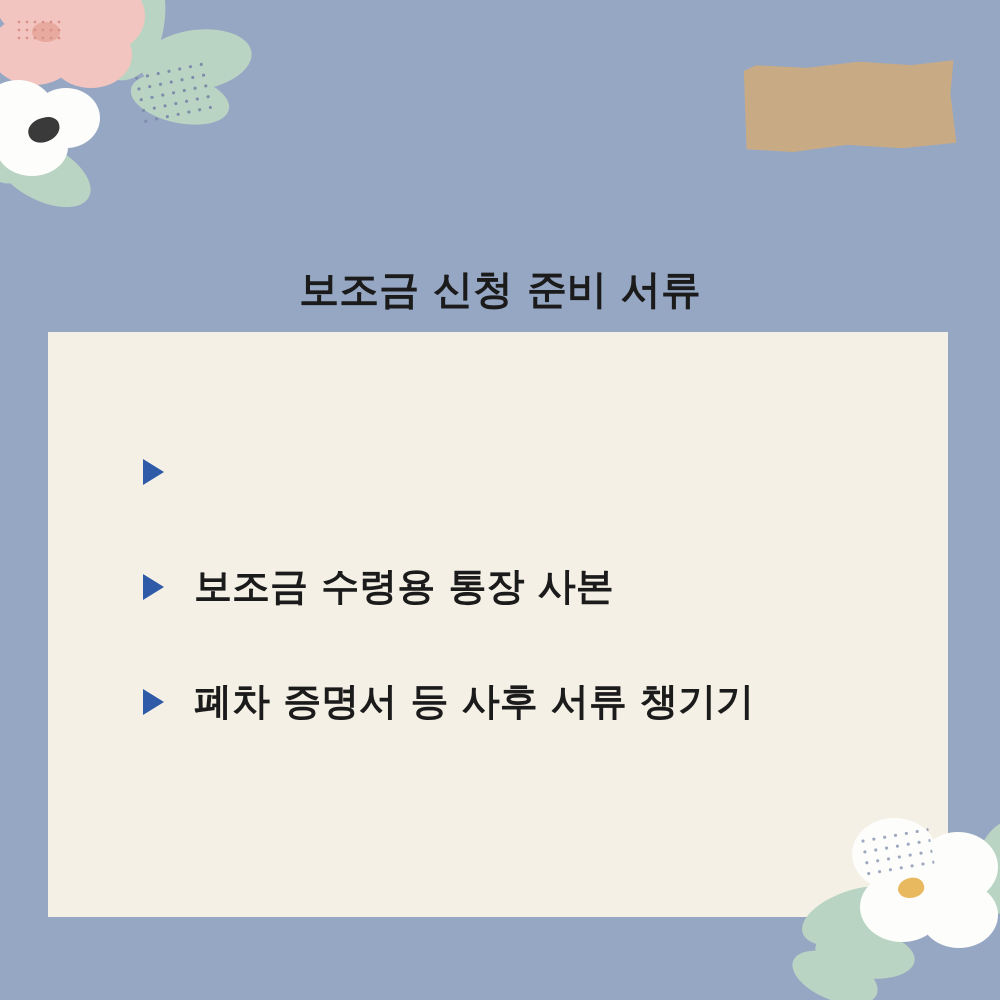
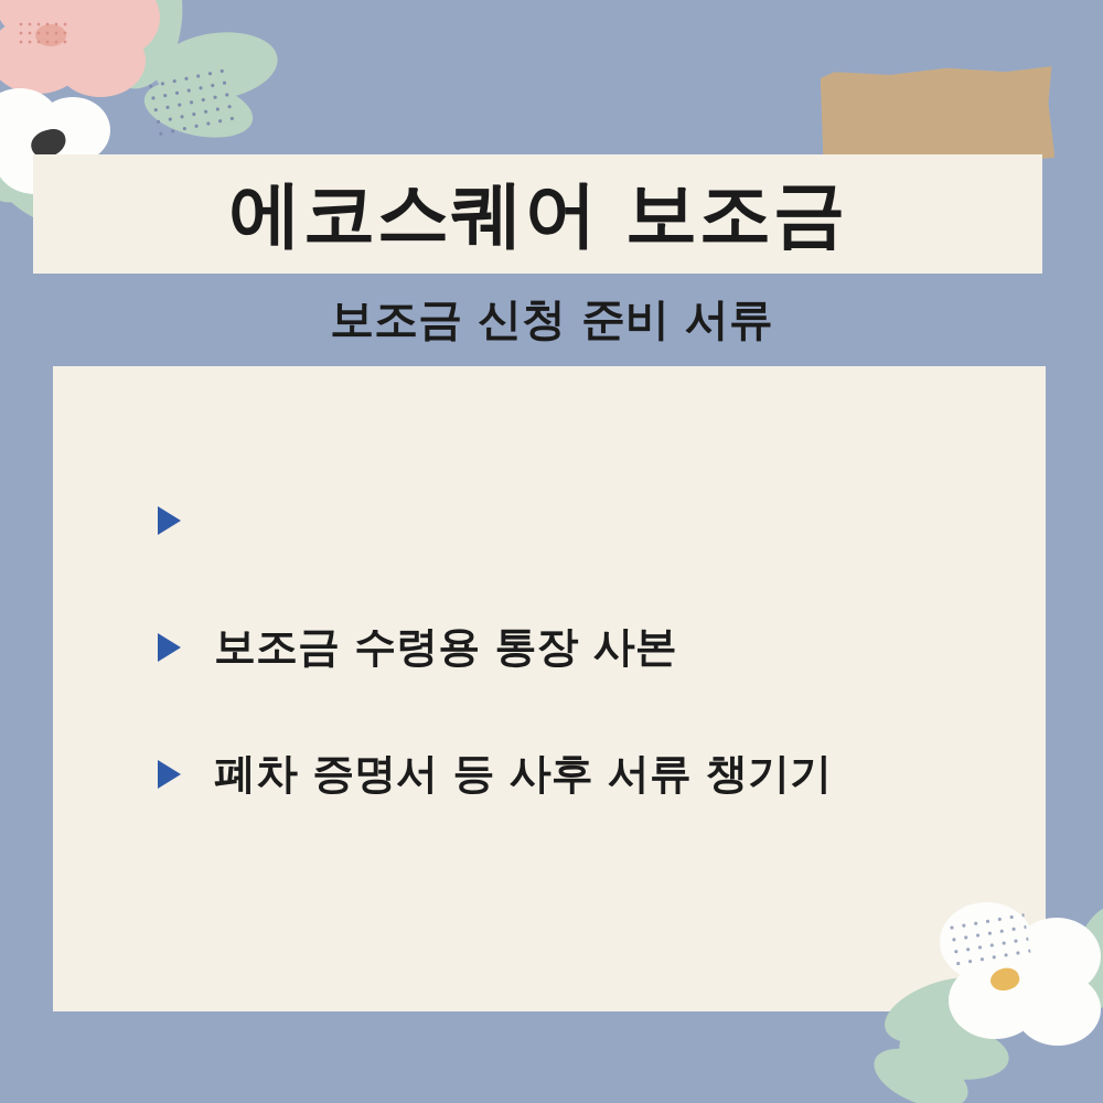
+ 에코스퀘어 보조금
  보조금 신청 준비 서류
  보조금 수령용 통장 사본
  폐차 증명서 등 사후 서류 챙기기
